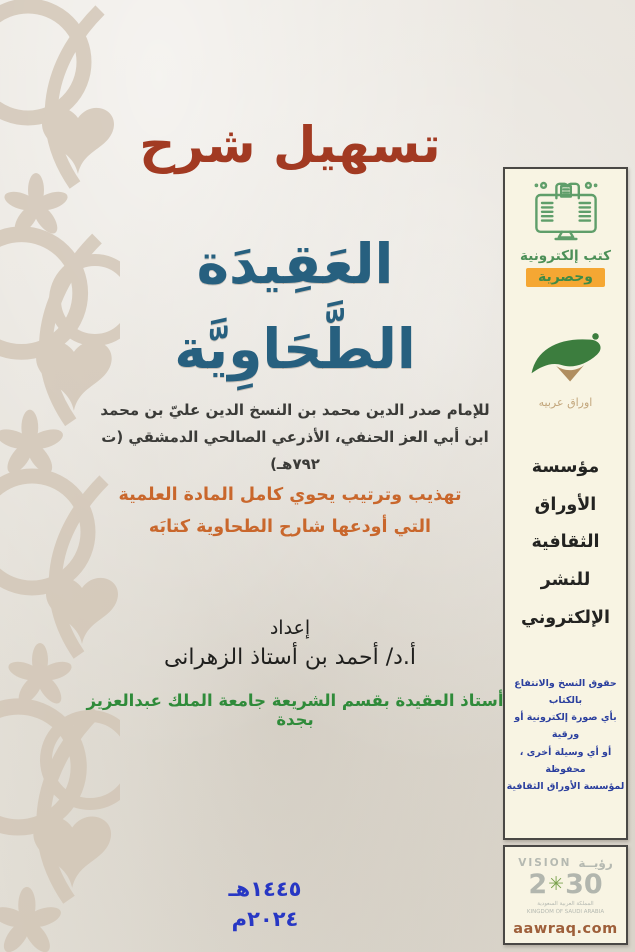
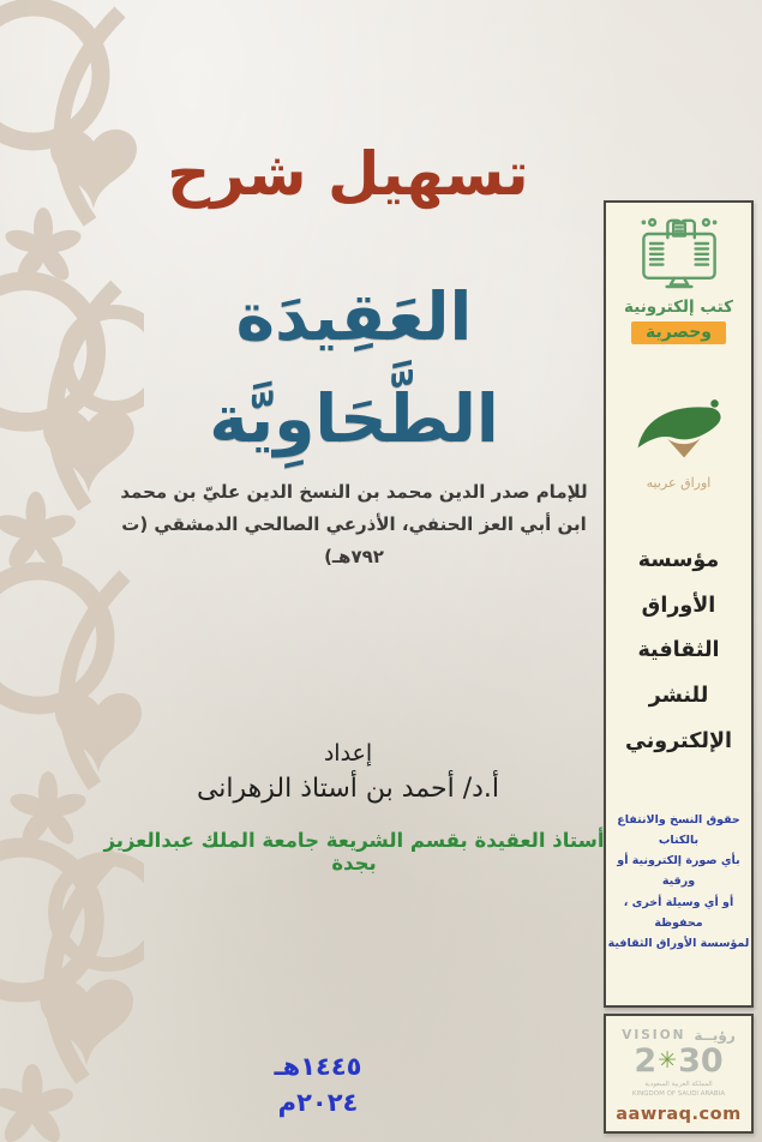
  تسهيل شرح
  العَقِيدَة الطَّحَاوِيَّة
  للإمام صدر الدين محمد بن النسخ الدين عليّ بن محمد
  ابن أبي العز الحنفي، الأذرعي الصالحي الدمشقي (ت ٧٩٢هـ)
- تهذيب وترتيب يحوي كامل المادة العلمية
- التي أودعها شارح الطحاوية كتابَه
  إعداد
  أ.د/ أحمد بن أستاذ الزهرانى
  أستاذ العقيدة بقسم الشريعة جامعة الملك عبدالعزيز بجدة
  ١٤٤٥هـ
  ٢٠٢٤م
  كتب إلكترونية
  وحصرية
  اوراق عربيه
  مؤسسة
  الأوراق
  الثقافية
  للنشر
  الإلكتروني
  حقوق النسخ والانتفاع بالكتاب
  بأي صورة إلكترونية أو ورقية
  أو أي وسيلة أخرى ، محفوظة
  لمؤسسة الأوراق الثقافية
  VISION
  رؤيــة
  2
  ✳
  30
  aawraq.com
